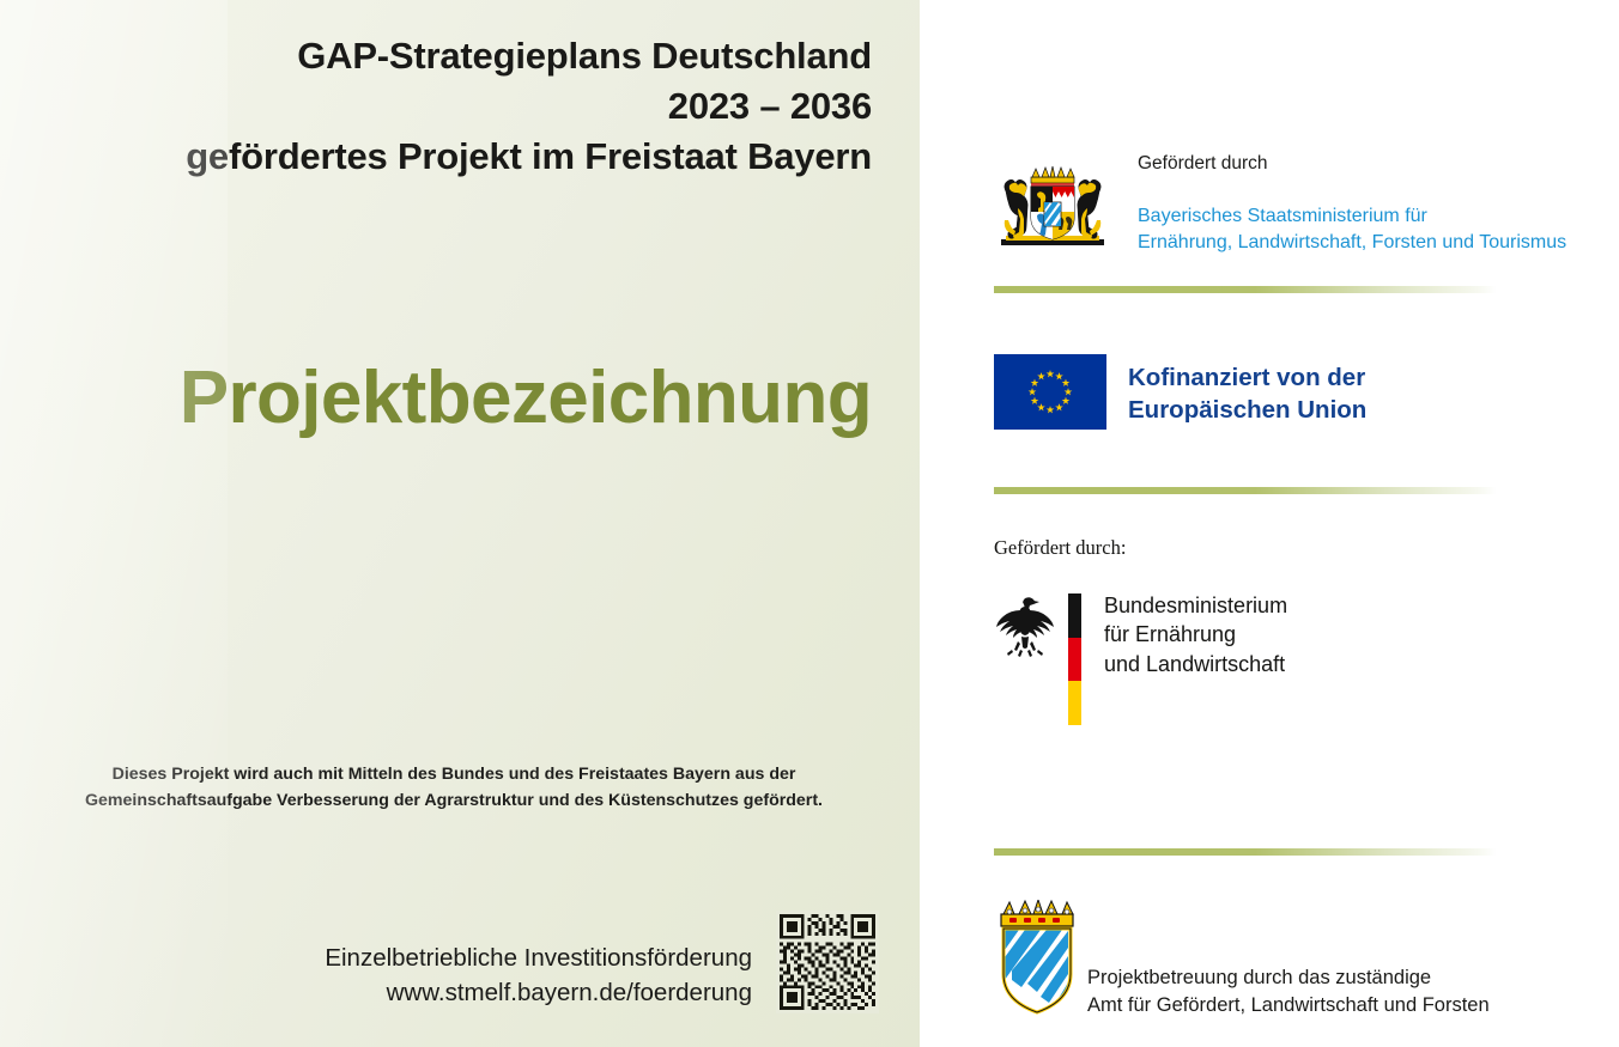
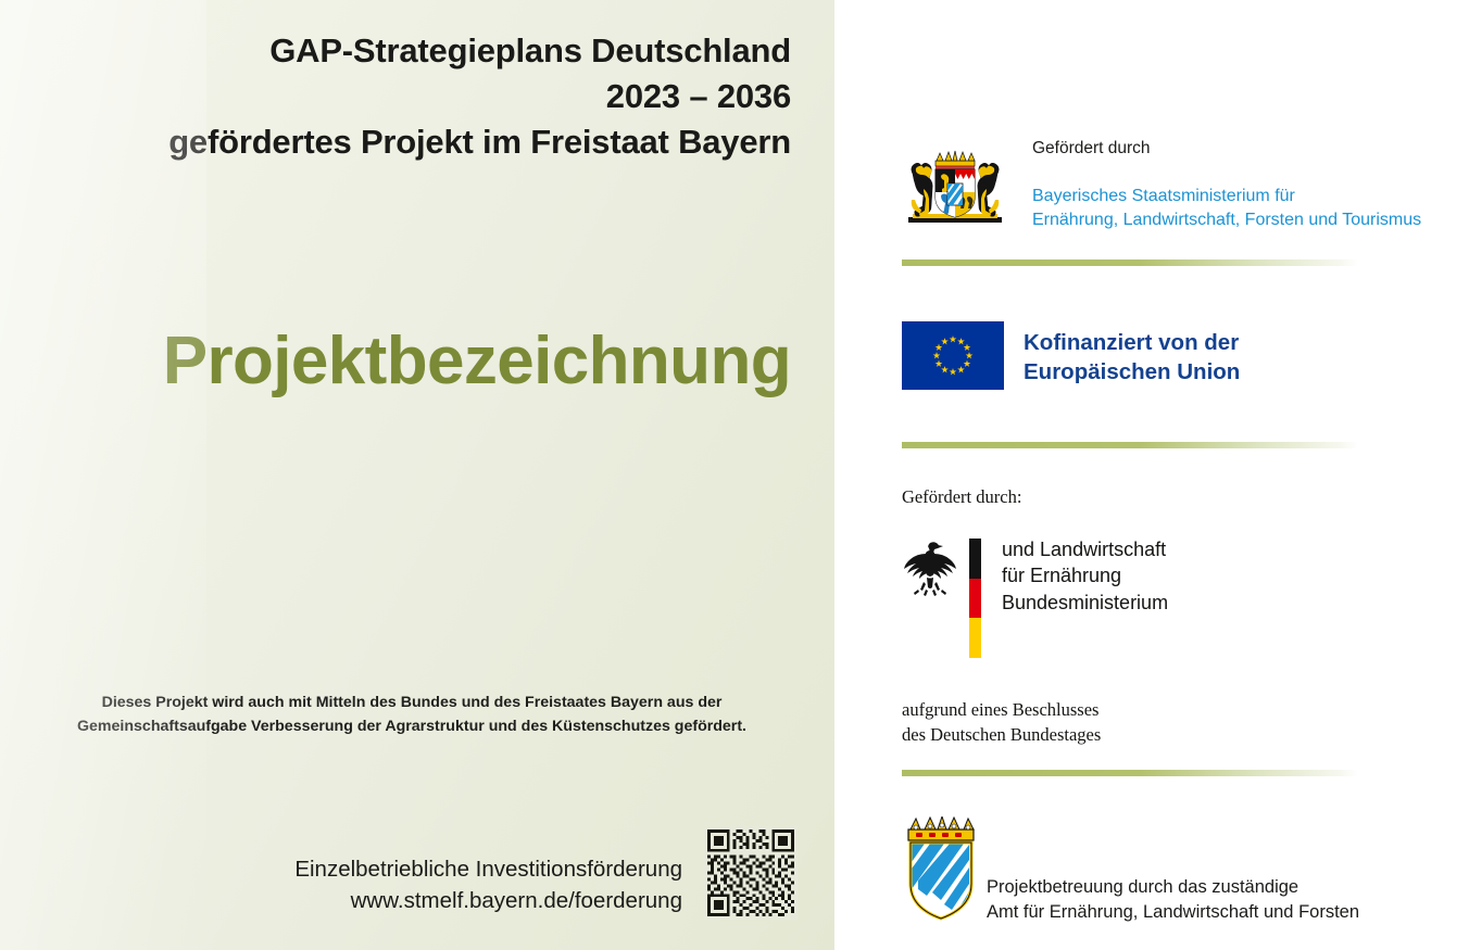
  GAP-Strategieplans Deutschland
  2023 – 2036
  fördertes Projekt im Freistaat Bayern
  rojektbezeichnung
  wird auch mit Mitteln des Bundes und des Freistaates Bayern aus der
  fgabe Verbesserung der Agrarstruktur und des Küstenschutzes gefördert.
  Einzelbetriebliche Investitionsförderung
  www.stmelf.bayern.de/foerderung
  Gefördert durch
  Bayerisches Staatsministerium für
  Ernährung, Landwirtschaft, Forsten und Tourismus
  Kofinanziert von der
  Europäischen Union
  Gefördert durch:
- Bundesministerium
+ und Landwirtschaft
  für Ernährung
- und Landwirtschaft
+ Bundesministerium
+ aufgrund eines Beschlusses
+ des Deutschen Bundestages
  Projektbetreuung durch das zuständige
- Amt für Gefördert, Landwirtschaft und Forsten
+ Amt für Ernährung, Landwirtschaft und Forsten
